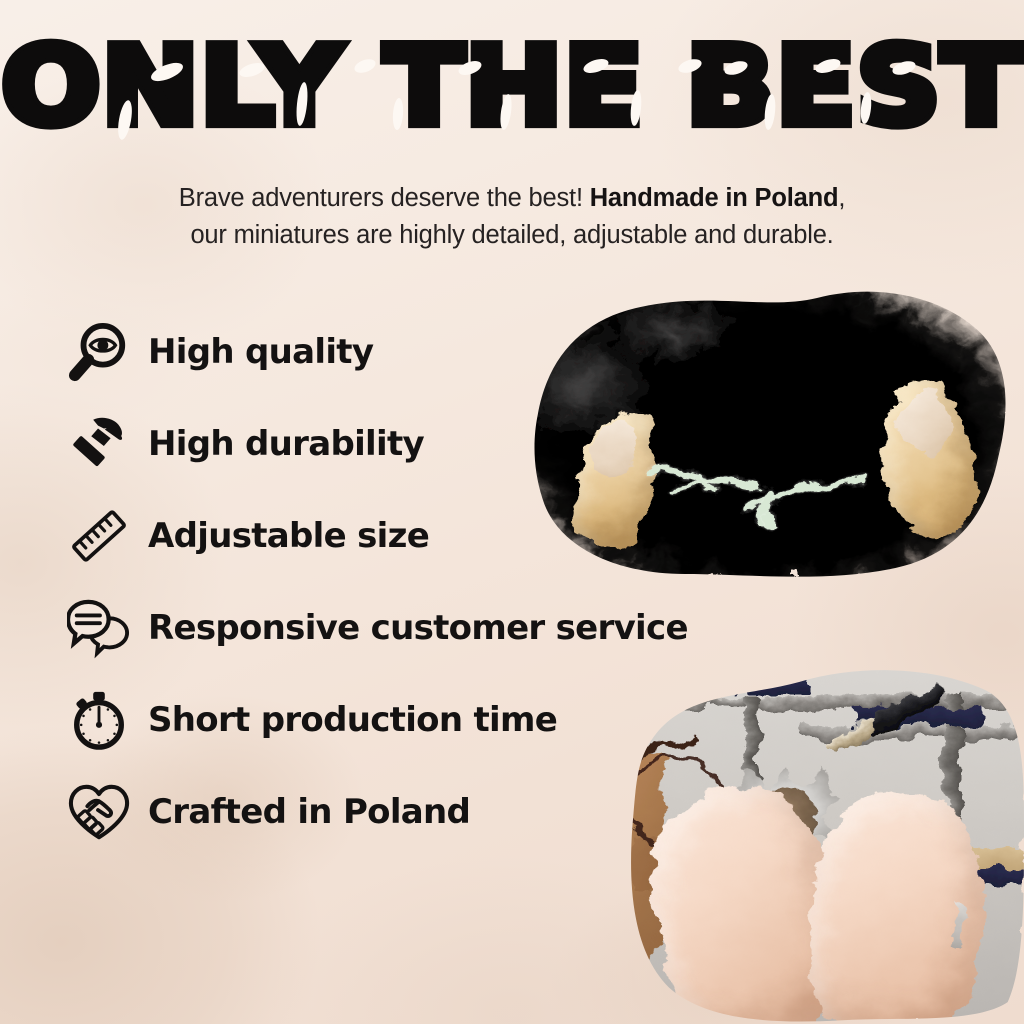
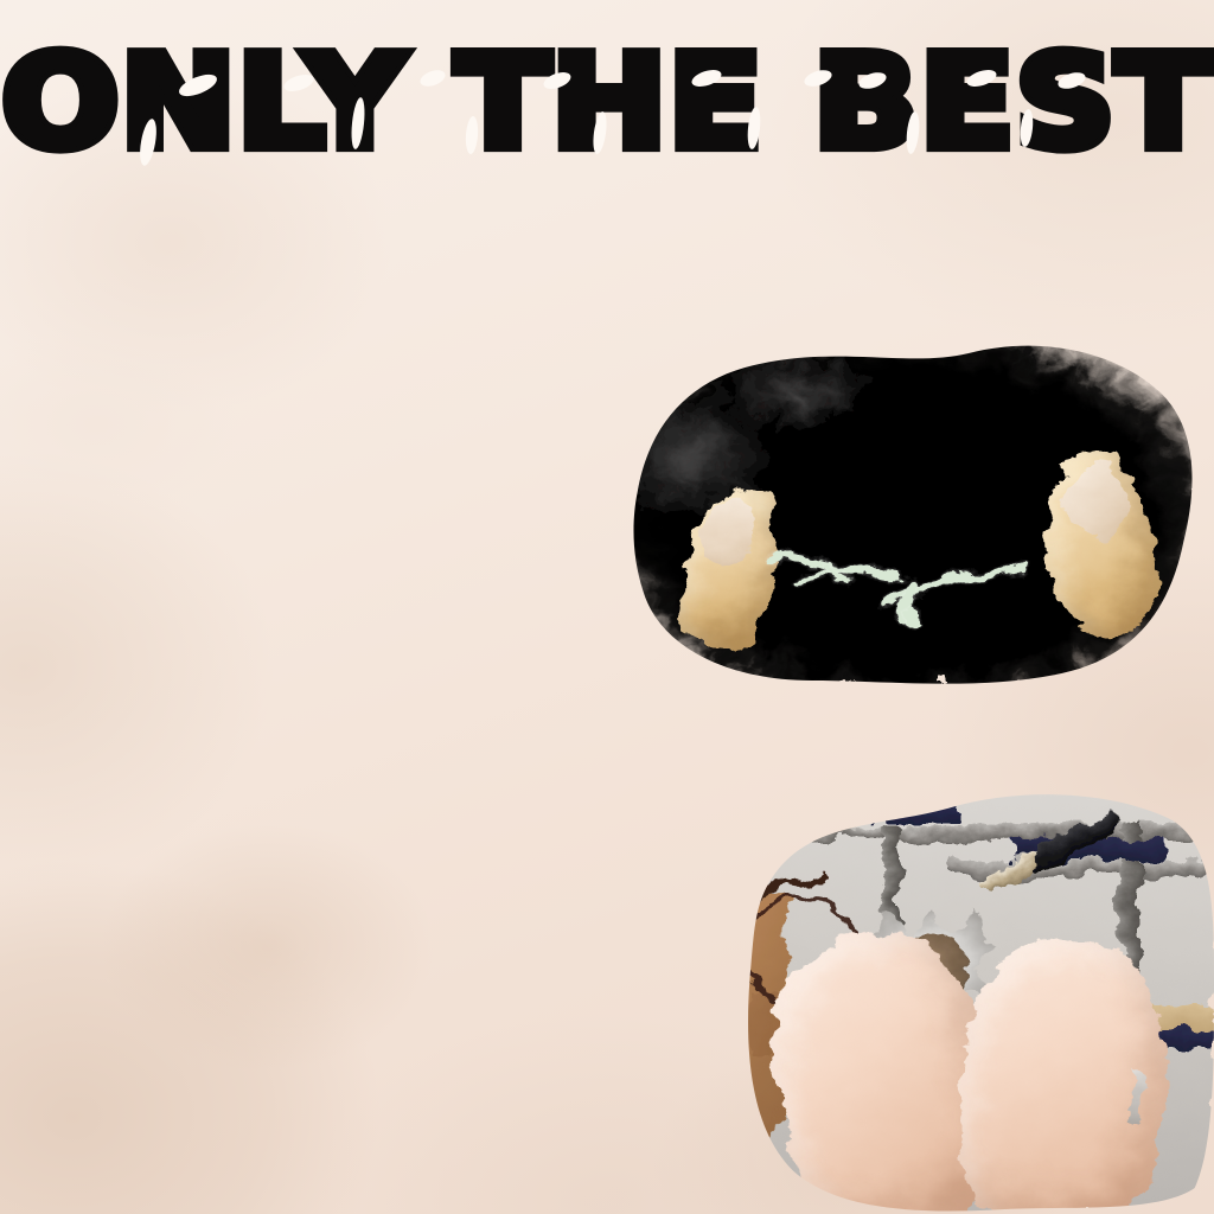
  ONLY THE BEST
- Brave adventurers deserve the best! Handmade in Poland,
- our miniatures are highly detailed, adjustable and durable.
- High quality
- High durability
- Adjustable size
- Responsive customer service
- Short production time
- Crafted in Poland
